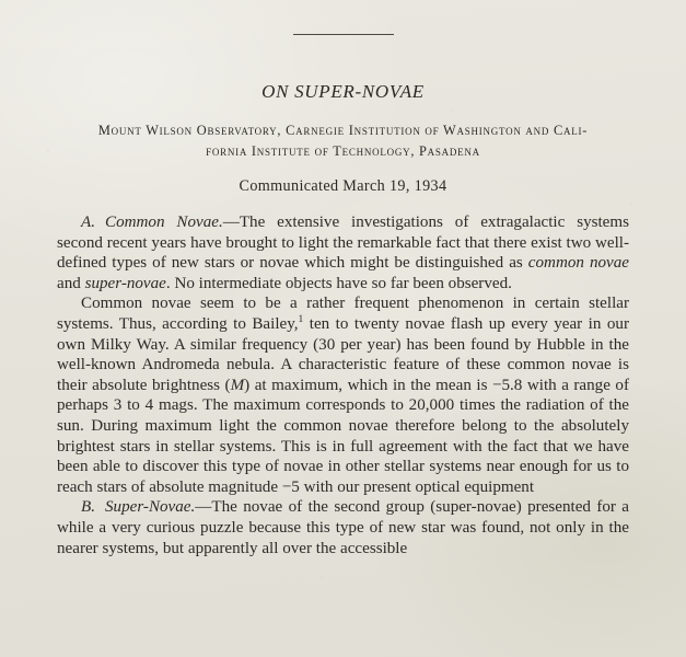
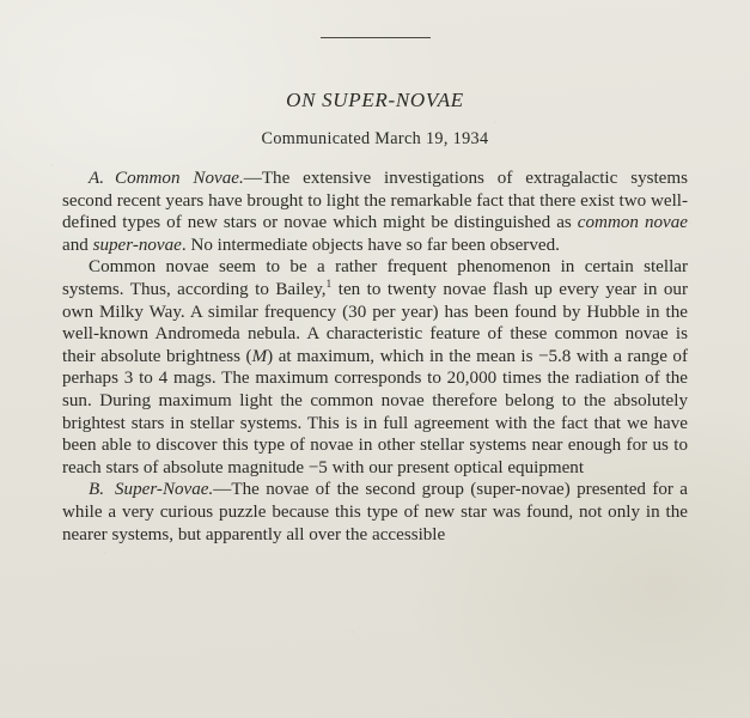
  ON SUPER-NOVAE
- Mount Wilson Observatory, Carnegie Institution of Washington and Cali-
- fornia Institute of Technology, Pasadena
  Communicated March 19, 1934
  A. Common Novae.—The extensive investigations of extragalactic systems second recent years have brought to light the remarkable fact that there exist two well-defined types of new stars or novae which might be distinguished as common novae and super-novae. No intermediate objects have so far been observed.
  Common novae seem to be a rather frequent phenomenon in certain stellar systems. Thus, according to Bailey,1 ten to twenty novae flash up every year in our own Milky Way. A similar frequency (30 per year) has been found by Hubble in the well-known Andromeda nebula. A characteristic feature of these common novae is their absolute brightness (M) at maximum, which in the mean is −5.8 with a range of perhaps 3 to 4 mags. The maximum corresponds to 20,000 times the radiation of the sun. During maximum light the common novae therefore belong to the absolutely brightest stars in stellar systems. This is in full agreement with the fact that we have been able to discover this type of novae in other stellar systems near enough for us to reach stars of absolute magnitude −5 with our present optical equipment
  B. Super-Novae.—The novae of the second group (super-novae) presented for a while a very curious puzzle because this type of new star was found, not only in the nearer systems, but apparently all over the accessible
